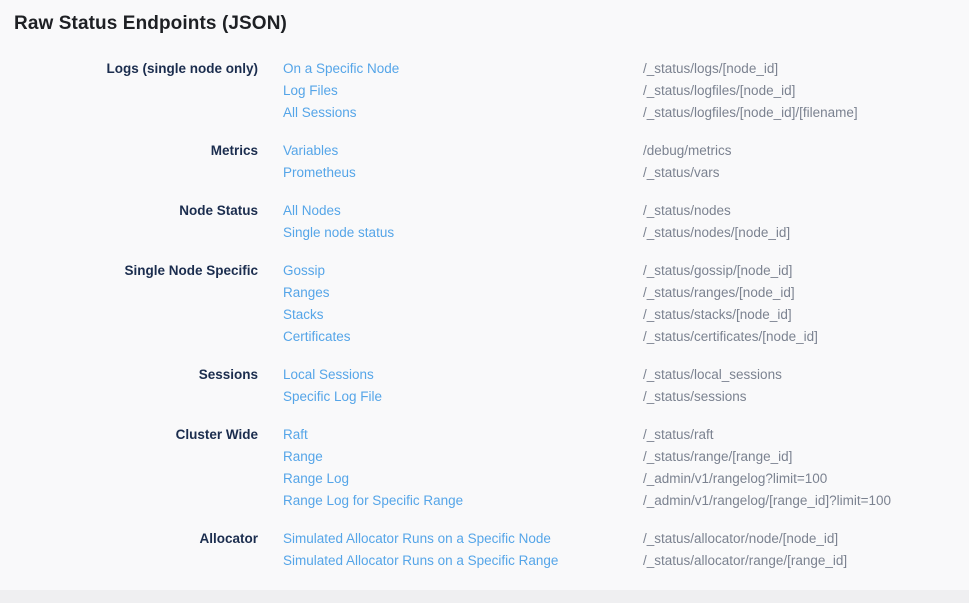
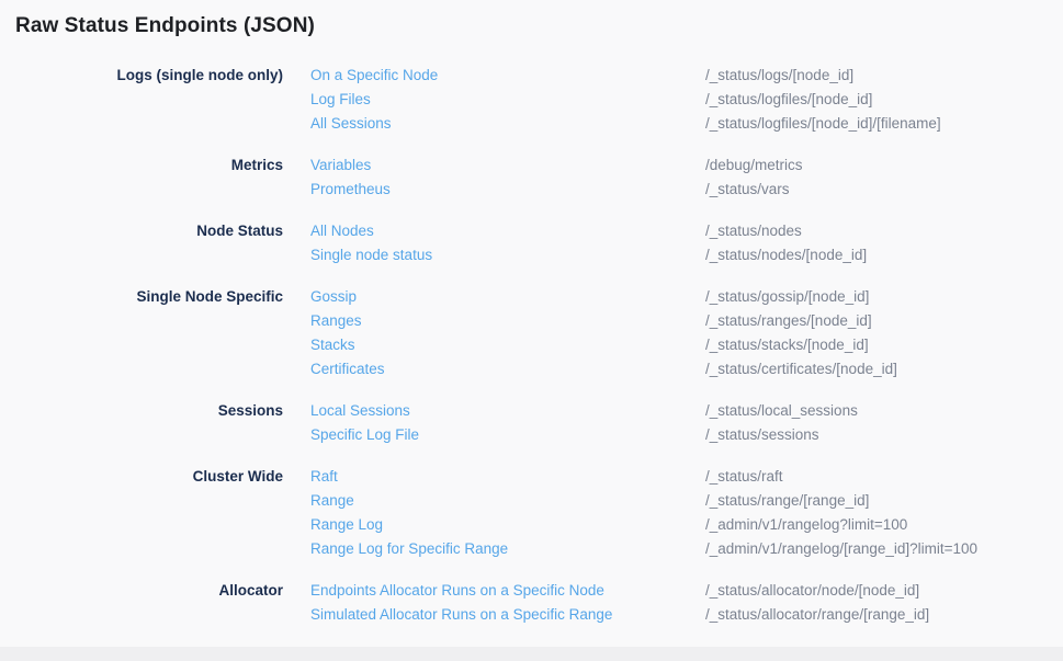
  Raw Status Endpoints (JSON)
  Logs (single node only)
  On a Specific Node
  Log Files
  All Sessions
  /_status/logs/[node_id]
  /_status/logfiles/[node_id]
  /_status/logfiles/[node_id]/[filename]
  Metrics
  Variables
  Prometheus
  /debug/metrics
  /_status/vars
  Node Status
  All Nodes
  Single node status
  /_status/nodes
  /_status/nodes/[node_id]
  Single Node Specific
  Gossip
  Ranges
  Stacks
  Certificates
  /_status/gossip/[node_id]
  /_status/ranges/[node_id]
  /_status/stacks/[node_id]
  /_status/certificates/[node_id]
  Sessions
  Local Sessions
  Specific Log File
  /_status/local_sessions
  /_status/sessions
  Cluster Wide
  Raft
  Range
  Range Log
  Range Log for Specific Range
  /_status/raft
  /_status/range/[range_id]
  /_admin/v1/rangelog?limit=100
  /_admin/v1/rangelog/[range_id]?limit=100
  Allocator
- Simulated Allocator Runs on a Specific Node
+ Endpoints Allocator Runs on a Specific Node
  Simulated Allocator Runs on a Specific Range
  /_status/allocator/node/[node_id]
  /_status/allocator/range/[range_id]
